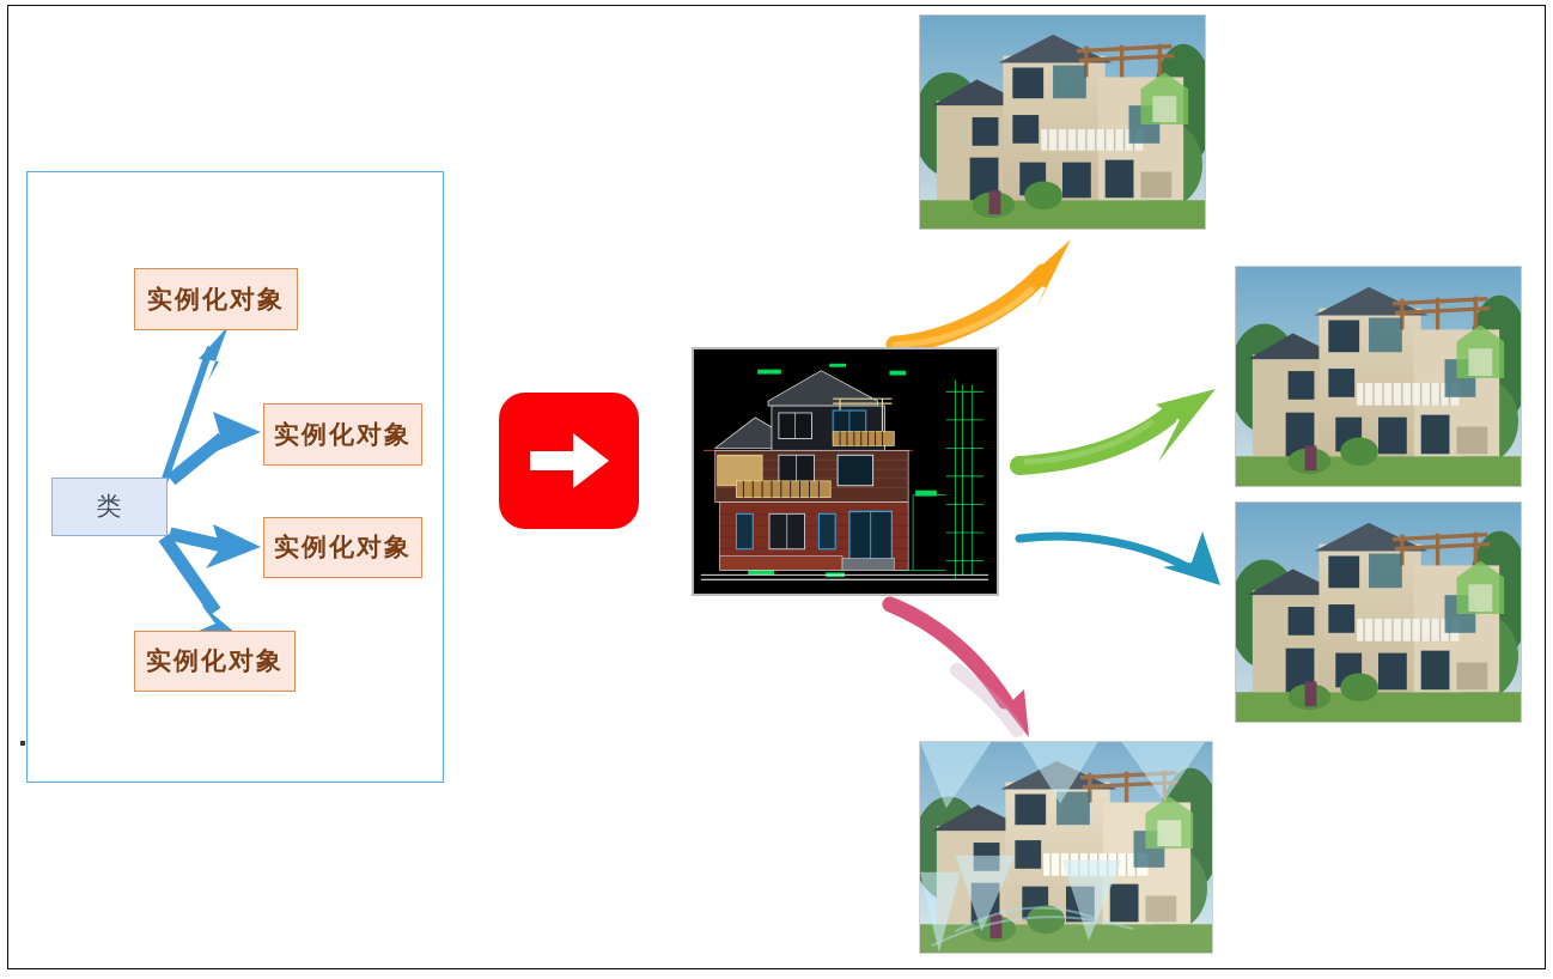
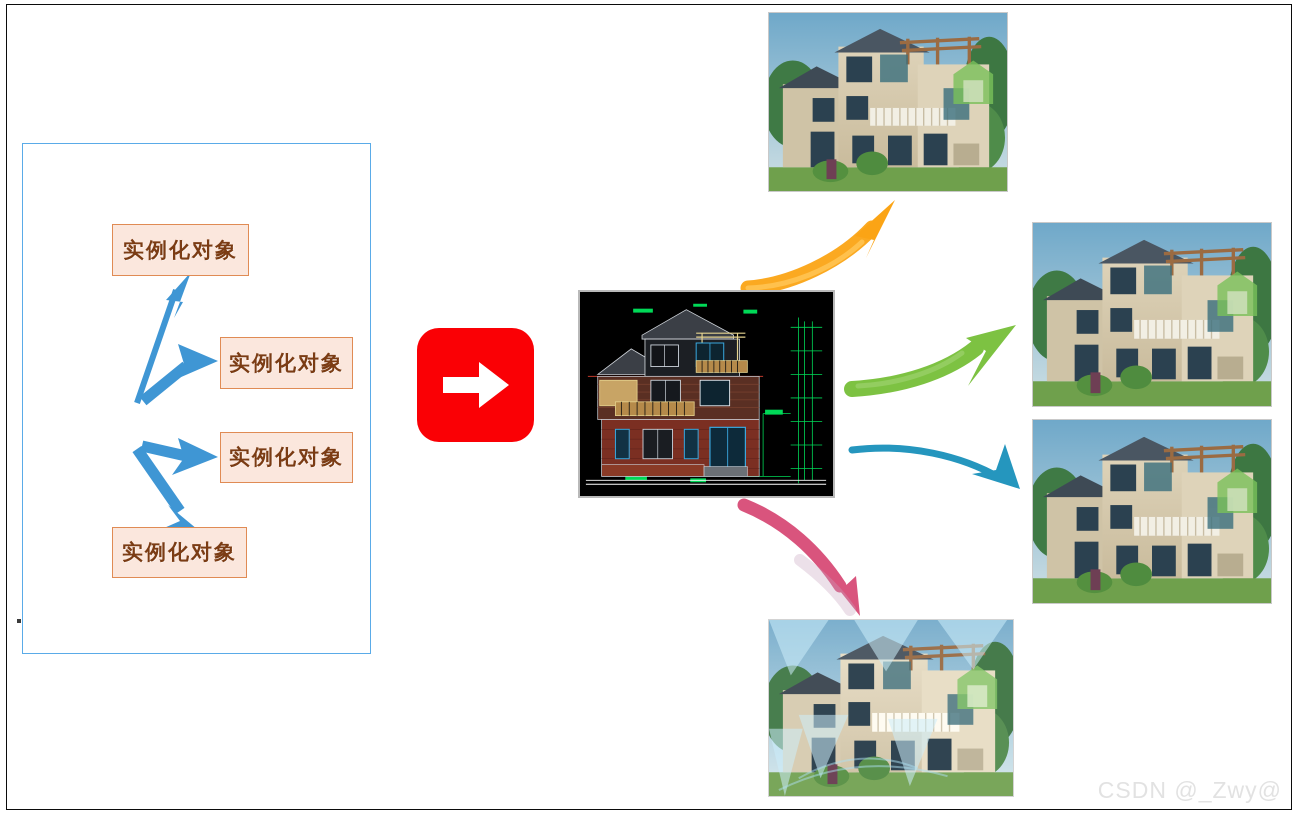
- 类
  实例化对象
  实例化对象
  实例化对象
  实例化对象
+ CSDN @_Zwy@
